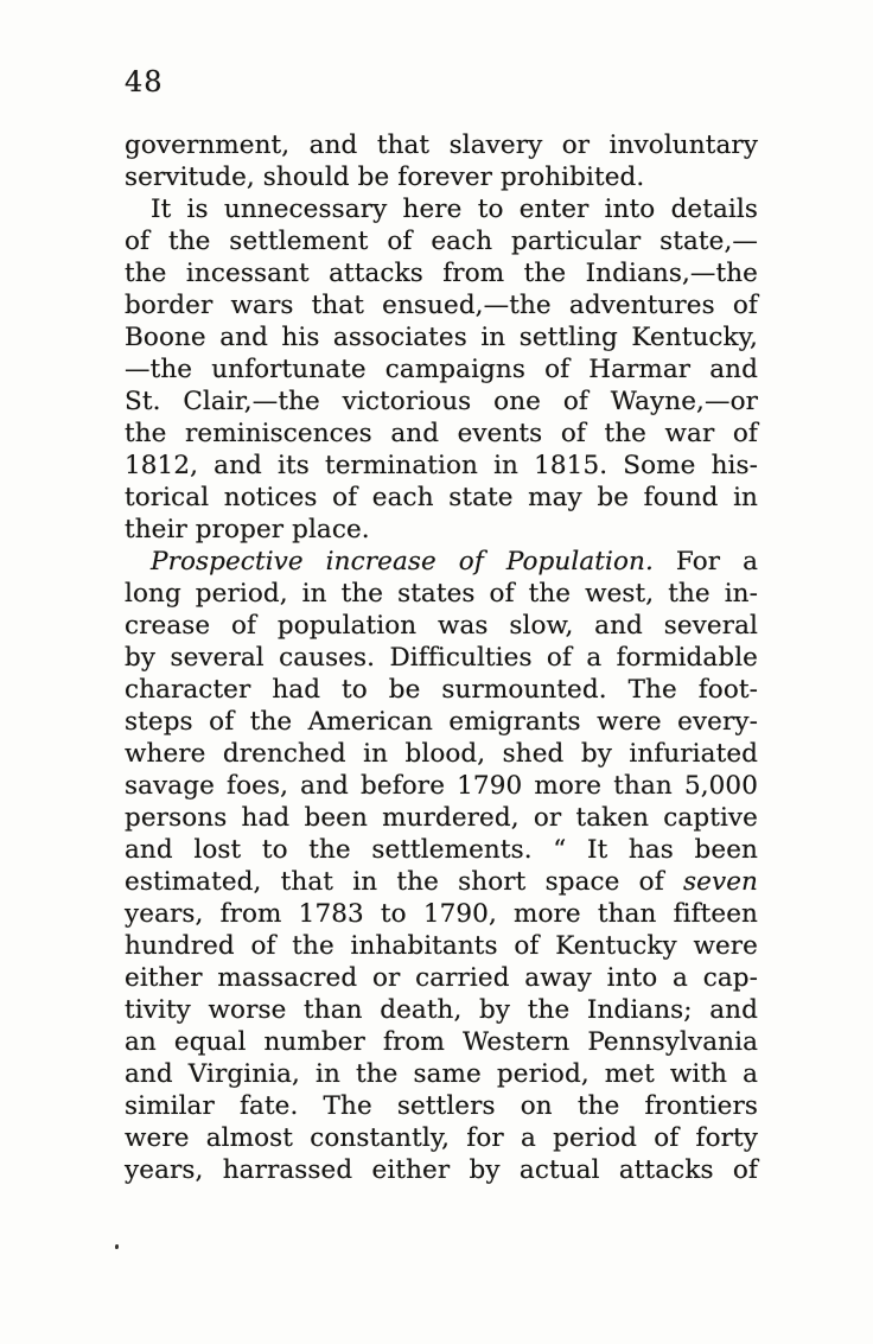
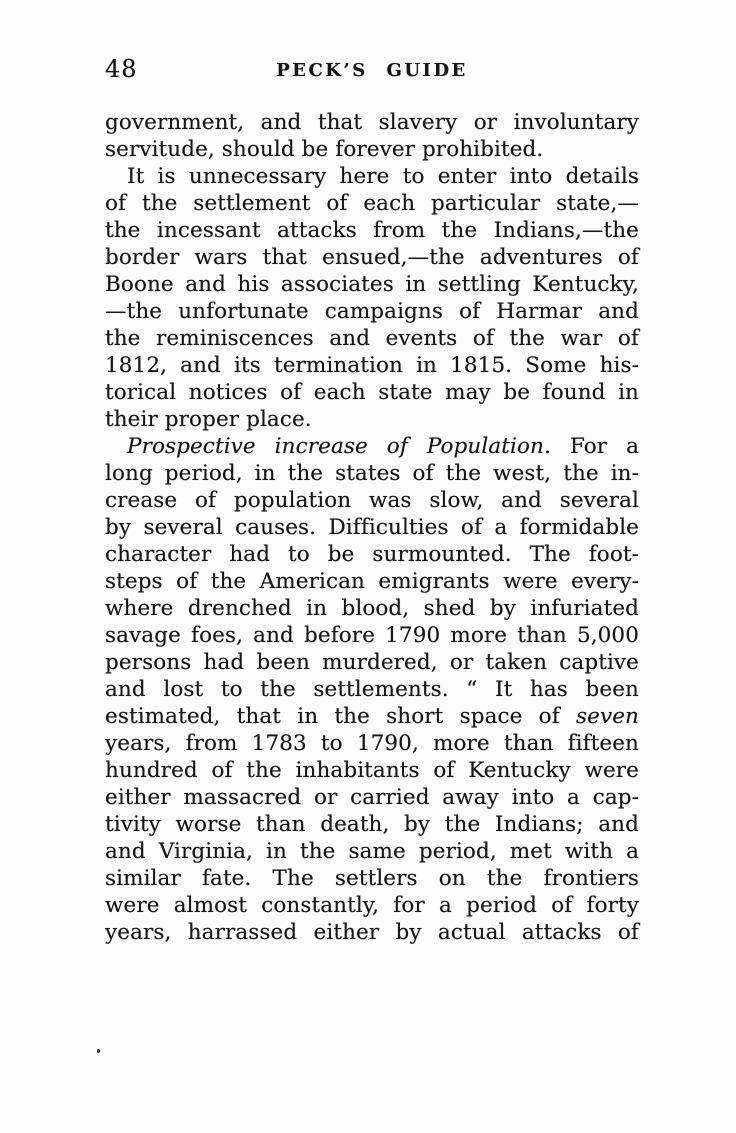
  48
+ PECK’S GUIDE
  government, and that slavery or involuntary
  servitude, should be forever prohibited.
  It is unnecessary here to enter into details
  of the settlement of each particular state,—
  the incessant attacks from the Indians,—the
  border wars that ensued,—the adventures of
  Boone and his associates in settling Kentucky,
  —the unfortunate campaigns of Harmar and
- St. Clair,—the victorious one of Wayne,—or
  the reminiscences and events of the war of
  1812, and its termination in 1815. Some his-
  torical notices of each state may be found in
  their proper place.
  Prospective increase of Population. For a
  long period, in the states of the west, the in-
  crease of population was slow, and several
  by several causes. Difficulties of a formidable
  character had to be surmounted. The foot-
  steps of the American emigrants were every-
  where drenched in blood, shed by infuriated
  savage foes, and before 1790 more than 5,000
  persons had been murdered, or taken captive
  and lost to the settlements. “ It has been
  estimated, that in the short space of seven
  years, from 1783 to 1790, more than fifteen
  hundred of the inhabitants of Kentucky were
  either massacred or carried away into a cap-
  tivity worse than death, by the Indians; and
- an equal number from Western Pennsylvania
  and Virginia, in the same period, met with a
  similar fate. The settlers on the frontiers
  were almost constantly, for a period of forty
  years, harrassed either by actual attacks of
